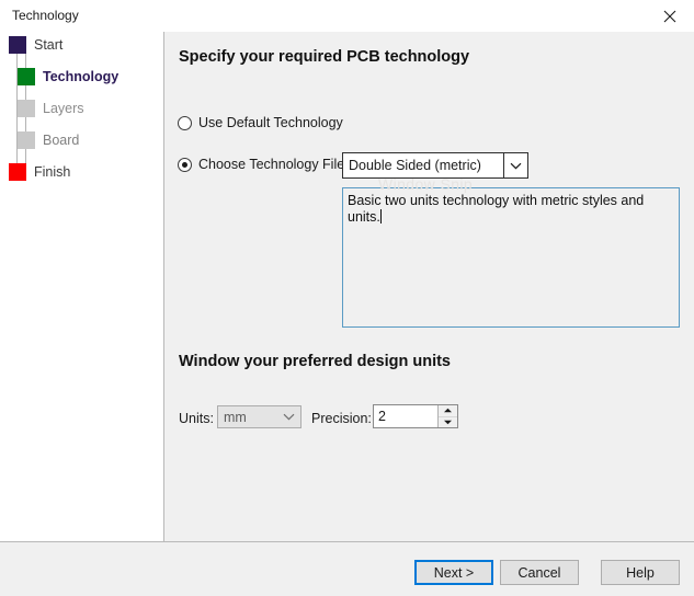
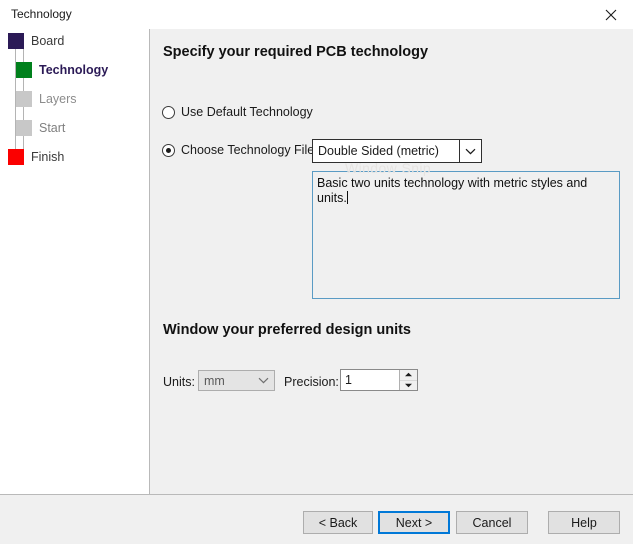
  Technology
- Start
+ Board
  Technology
  Layers
- Board
+ Start
  Finish
  Specify your required PCB technology
  Use Default Technology
  Choose Technology File
  Double Sided (metric)
  Basic two units technology with metric styles and units.
  Window your preferred design units
  Units:
  mm
  Precision:
- 2
+ 1
  Window Snip
+ < Back
  Next >
  Cancel
  Help
